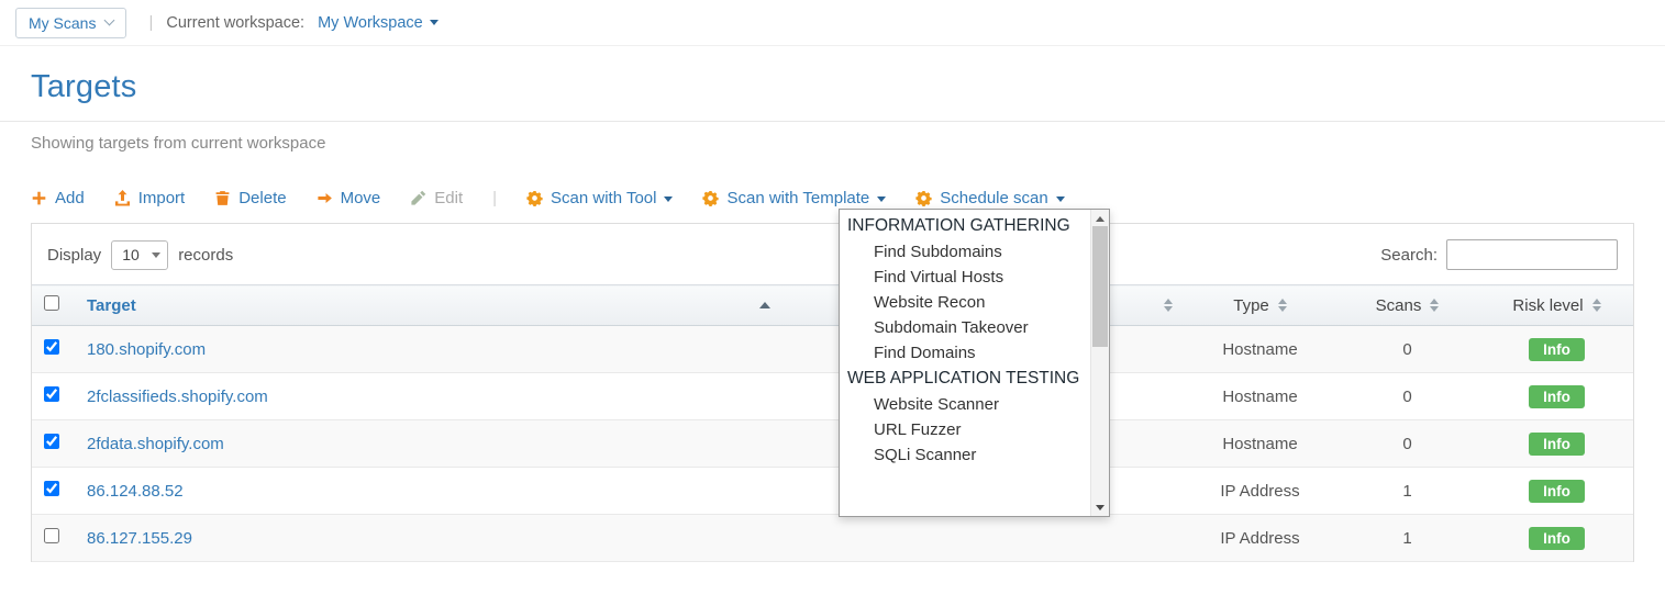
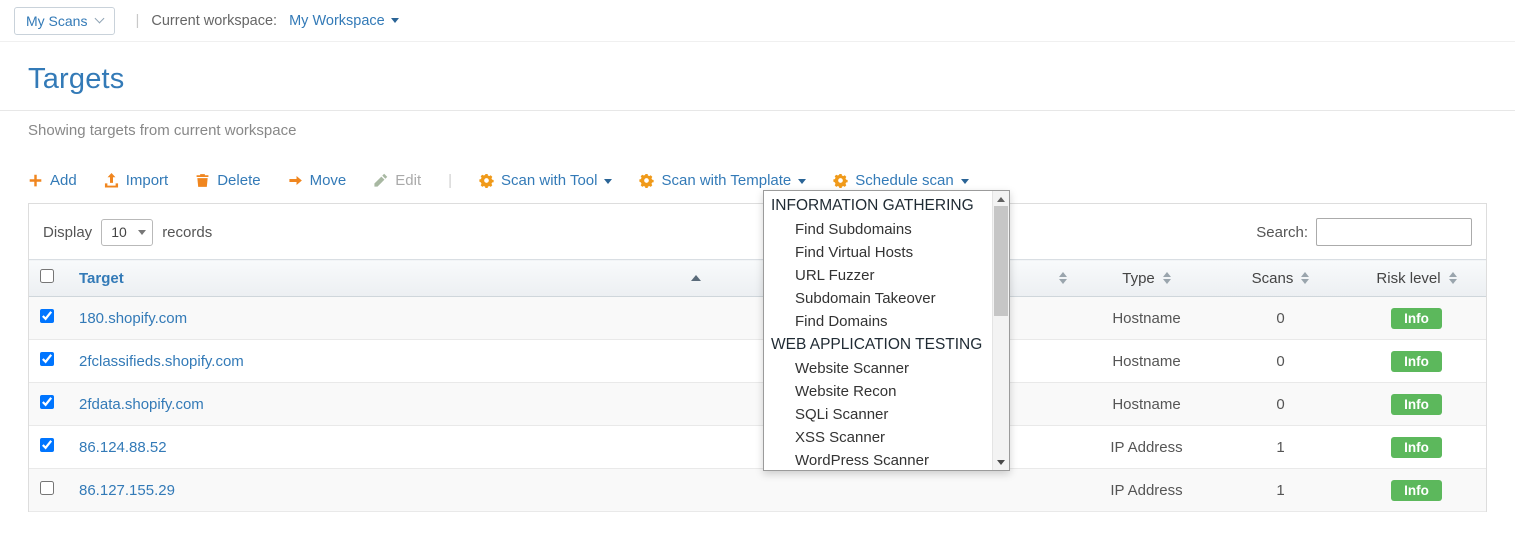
  My Scans
  |
  Current workspace:
  My Workspace
  Targets
  Showing targets from current workspace
  Add
  Import
  Delete
  Move
  Edit
  |
  Scan with Tool
  Scan with Template
  Schedule scan
  Display
  10
  records
  Search:
  	Target		Type	Scans	Risk level
  	180.shopify.com		Hostname	0	Info
  	2fclassifieds.shopify.com		Hostname	0	Info
  	2fdata.shopify.com		Hostname	0	Info
  	86.124.88.52		IP Address	1	Info
  	86.127.155.29		IP Address	1	Info
  INFORMATION GATHERING
  Find Subdomains
  Find Virtual Hosts
- Website Recon
+ URL Fuzzer
  Subdomain Takeover
  Find Domains
  WEB APPLICATION TESTING
  Website Scanner
- URL Fuzzer
+ Website Recon
  SQLi Scanner
+ XSS Scanner
+ WordPress Scanner
